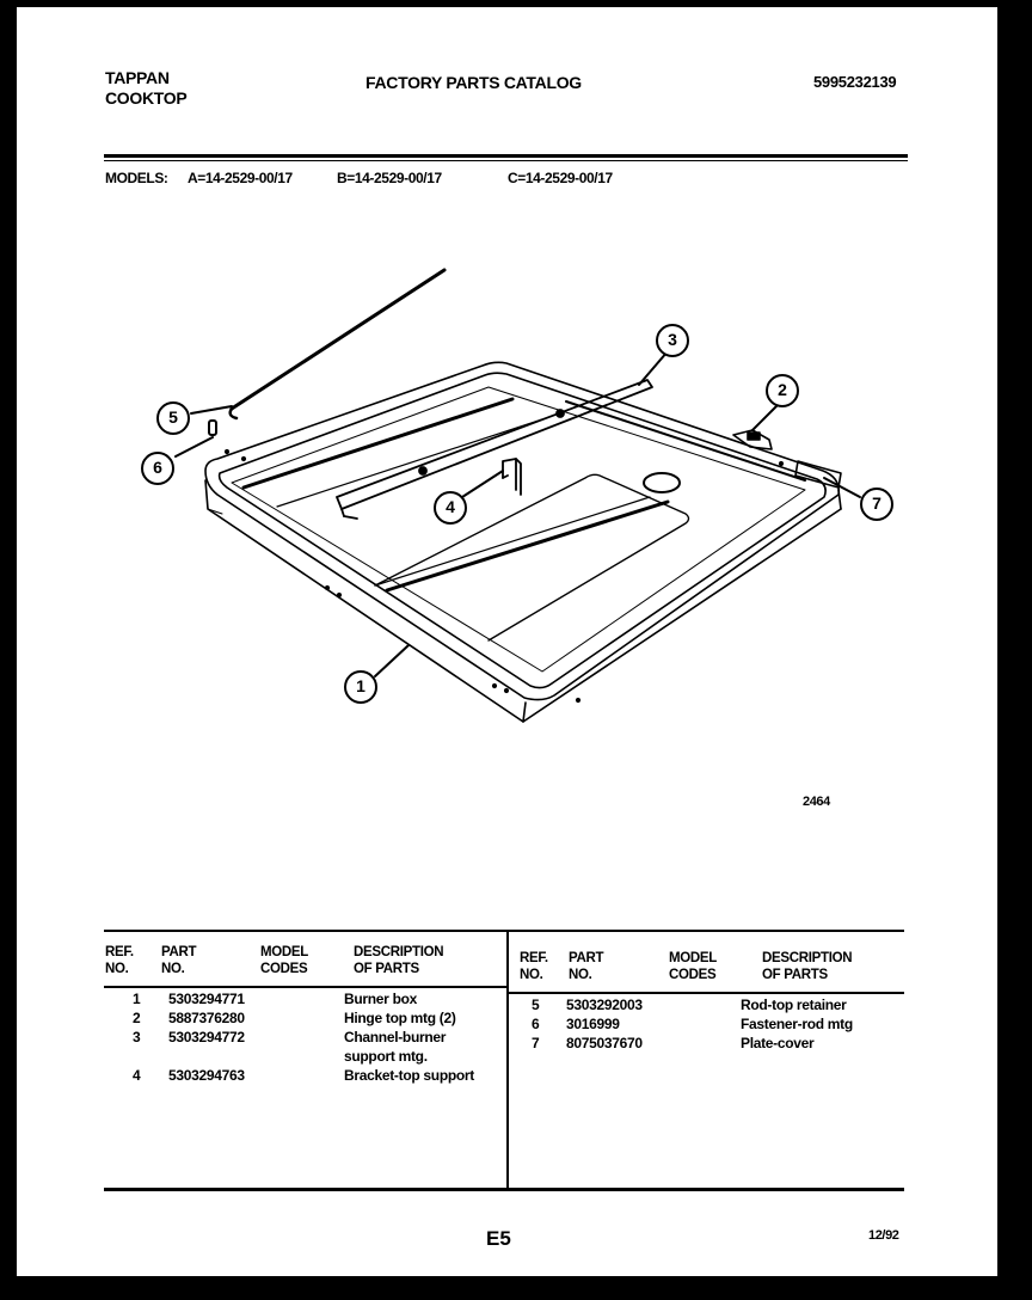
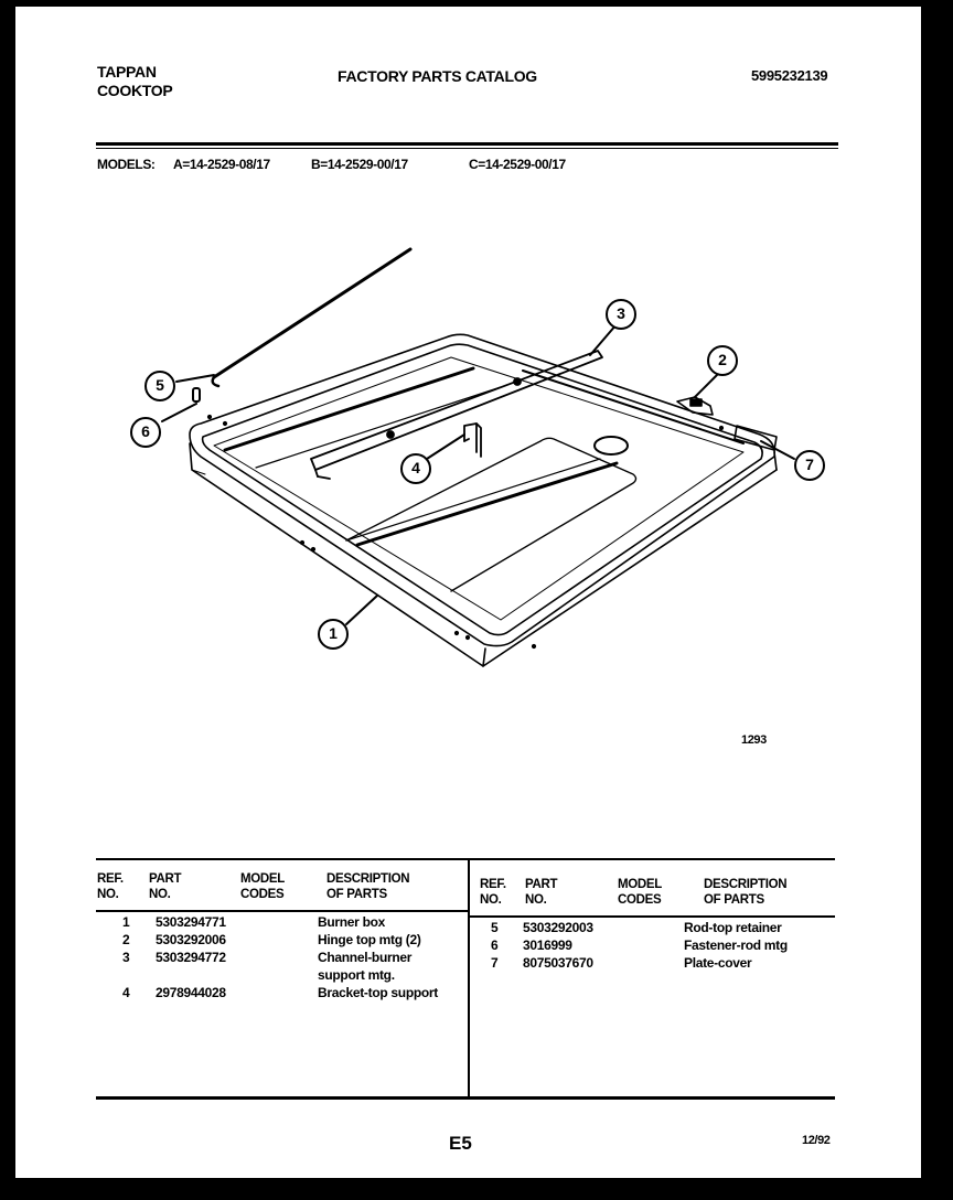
  TAPPAN
  COOKTOP
  FACTORY PARTS CATALOG
  5995232139
  MODELS:
- A=14-2529-00/17
+ A=14-2529-08/17
  B=14-2529-00/17
  C=14-2529-00/17
  5
  6
  3
  2
  7
  4
  1
- 2464
+ 1293
  REF.
  NO.
  PART
  NO.
  MODEL
  CODES
  DESCRIPTION
  OF PARTS
  REF.
  NO.
  PART
  NO.
  MODEL
  CODES
  DESCRIPTION
  OF PARTS
  1
  5303294771
  Burner box
  2
- 5887376280
+ 5303292006
  Hinge top mtg (2)
  3
  5303294772
  Channel-burner
  support mtg.
  4
- 5303294763
+ 2978944028
  Bracket-top support
  5
  5303292003
  Rod-top retainer
  6
  3016999
  Fastener-rod mtg
  7
  8075037670
  Plate-cover
  E5
  12/92
